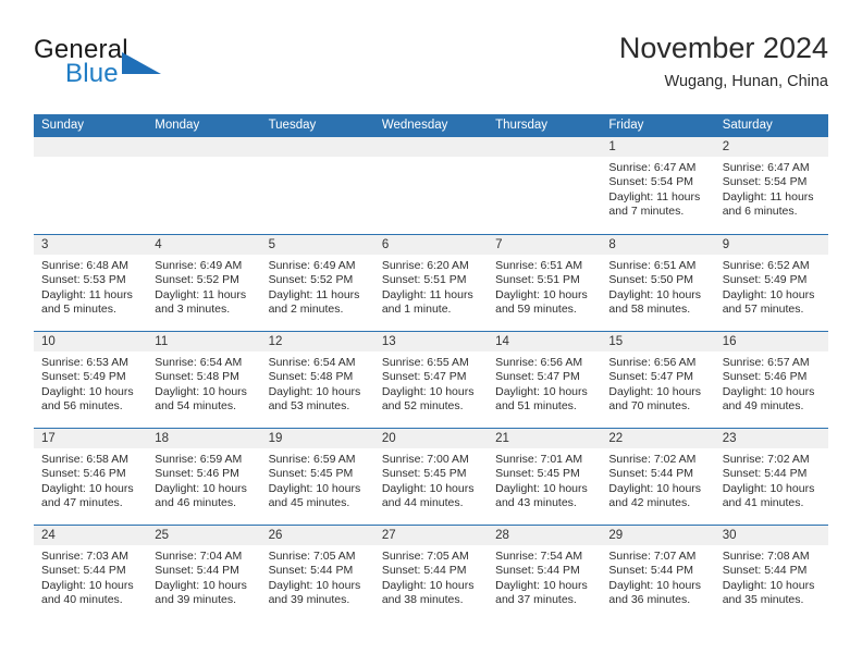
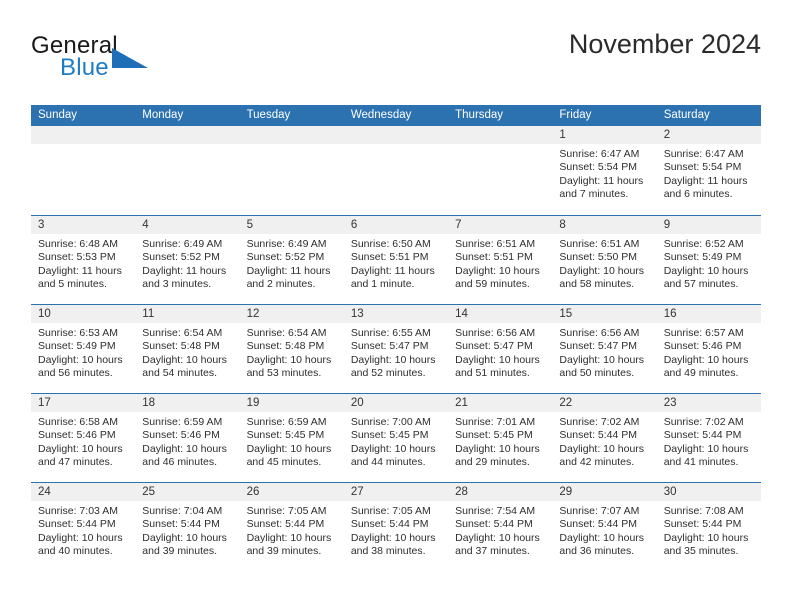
  General
  Blue
  November 2024
- Wugang, Hunan, China
  Sunday
  Monday
  Tuesday
  Wednesday
  Thursday
  Friday
  Saturday
  1
  Sunrise: 6:47 AM
  Sunset: 5:54 PM
  Daylight: 11 hours
  and 7 minutes.
  2
  Sunrise: 6:47 AM
  Sunset: 5:54 PM
  Daylight: 11 hours
  and 6 minutes.
  3
  Sunrise: 6:48 AM
  Sunset: 5:53 PM
  Daylight: 11 hours
  and 5 minutes.
  4
  Sunrise: 6:49 AM
  Sunset: 5:52 PM
  Daylight: 11 hours
  and 3 minutes.
  5
  Sunrise: 6:49 AM
  Sunset: 5:52 PM
  Daylight: 11 hours
  and 2 minutes.
  6
- Sunrise: 6:20 AM
+ Sunrise: 6:50 AM
  Sunset: 5:51 PM
  Daylight: 11 hours
  and 1 minute.
  7
  Sunrise: 6:51 AM
  Sunset: 5:51 PM
  Daylight: 10 hours
  and 59 minutes.
  8
  Sunrise: 6:51 AM
  Sunset: 5:50 PM
  Daylight: 10 hours
  and 58 minutes.
  9
  Sunrise: 6:52 AM
  Sunset: 5:49 PM
  Daylight: 10 hours
  and 57 minutes.
  10
  Sunrise: 6:53 AM
  Sunset: 5:49 PM
  Daylight: 10 hours
  and 56 minutes.
  11
  Sunrise: 6:54 AM
  Sunset: 5:48 PM
  Daylight: 10 hours
  and 54 minutes.
  12
  Sunrise: 6:54 AM
  Sunset: 5:48 PM
  Daylight: 10 hours
  and 53 minutes.
  13
  Sunrise: 6:55 AM
  Sunset: 5:47 PM
  Daylight: 10 hours
  and 52 minutes.
  14
  Sunrise: 6:56 AM
  Sunset: 5:47 PM
  Daylight: 10 hours
  and 51 minutes.
  15
  Sunrise: 6:56 AM
  Sunset: 5:47 PM
  Daylight: 10 hours
- and 70 minutes.
+ and 50 minutes.
  16
  Sunrise: 6:57 AM
  Sunset: 5:46 PM
  Daylight: 10 hours
  and 49 minutes.
  17
  Sunrise: 6:58 AM
  Sunset: 5:46 PM
  Daylight: 10 hours
  and 47 minutes.
  18
  Sunrise: 6:59 AM
  Sunset: 5:46 PM
  Daylight: 10 hours
  and 46 minutes.
  19
  Sunrise: 6:59 AM
  Sunset: 5:45 PM
  Daylight: 10 hours
  and 45 minutes.
  20
  Sunrise: 7:00 AM
  Sunset: 5:45 PM
  Daylight: 10 hours
  and 44 minutes.
  21
  Sunrise: 7:01 AM
  Sunset: 5:45 PM
  Daylight: 10 hours
- and 43 minutes.
+ and 29 minutes.
  22
  Sunrise: 7:02 AM
  Sunset: 5:44 PM
  Daylight: 10 hours
  and 42 minutes.
  23
  Sunrise: 7:02 AM
  Sunset: 5:44 PM
  Daylight: 10 hours
  and 41 minutes.
  24
  Sunrise: 7:03 AM
  Sunset: 5:44 PM
  Daylight: 10 hours
  and 40 minutes.
  25
  Sunrise: 7:04 AM
  Sunset: 5:44 PM
  Daylight: 10 hours
  and 39 minutes.
  26
  Sunrise: 7:05 AM
  Sunset: 5:44 PM
  Daylight: 10 hours
  and 39 minutes.
  27
  Sunrise: 7:05 AM
  Sunset: 5:44 PM
  Daylight: 10 hours
  and 38 minutes.
  28
  Sunrise: 7:54 AM
  Sunset: 5:44 PM
  Daylight: 10 hours
  and 37 minutes.
  29
  Sunrise: 7:07 AM
  Sunset: 5:44 PM
  Daylight: 10 hours
  and 36 minutes.
  30
  Sunrise: 7:08 AM
  Sunset: 5:44 PM
  Daylight: 10 hours
  and 35 minutes.
